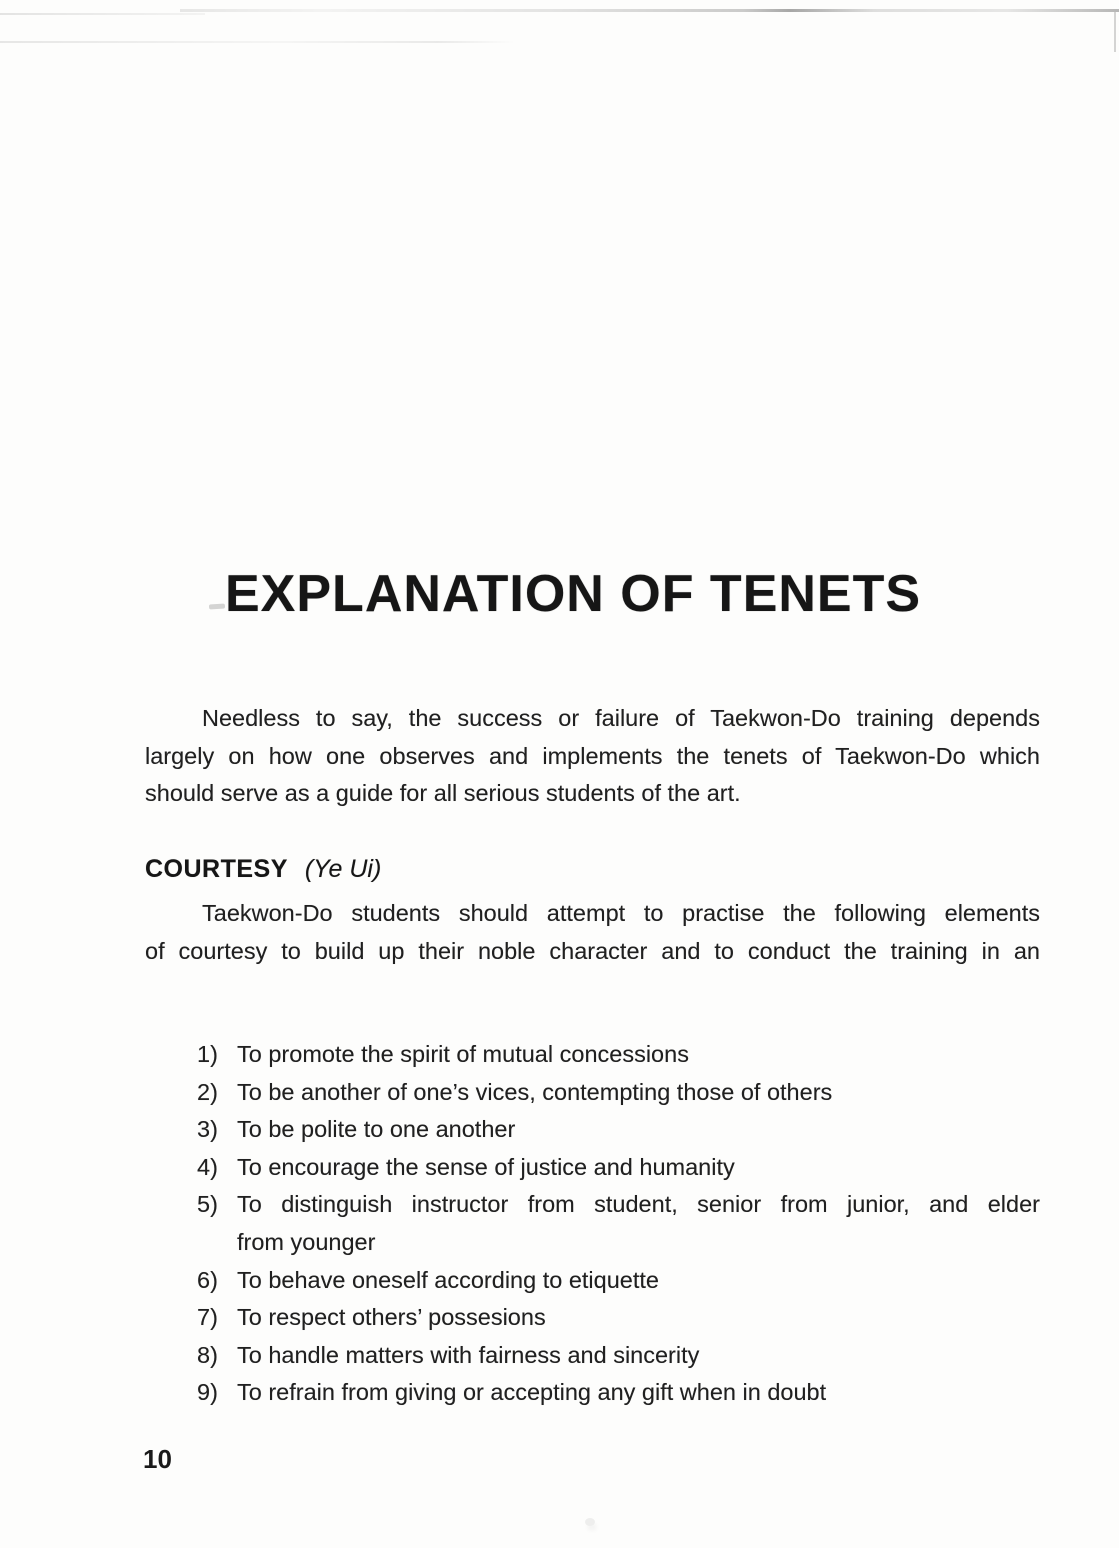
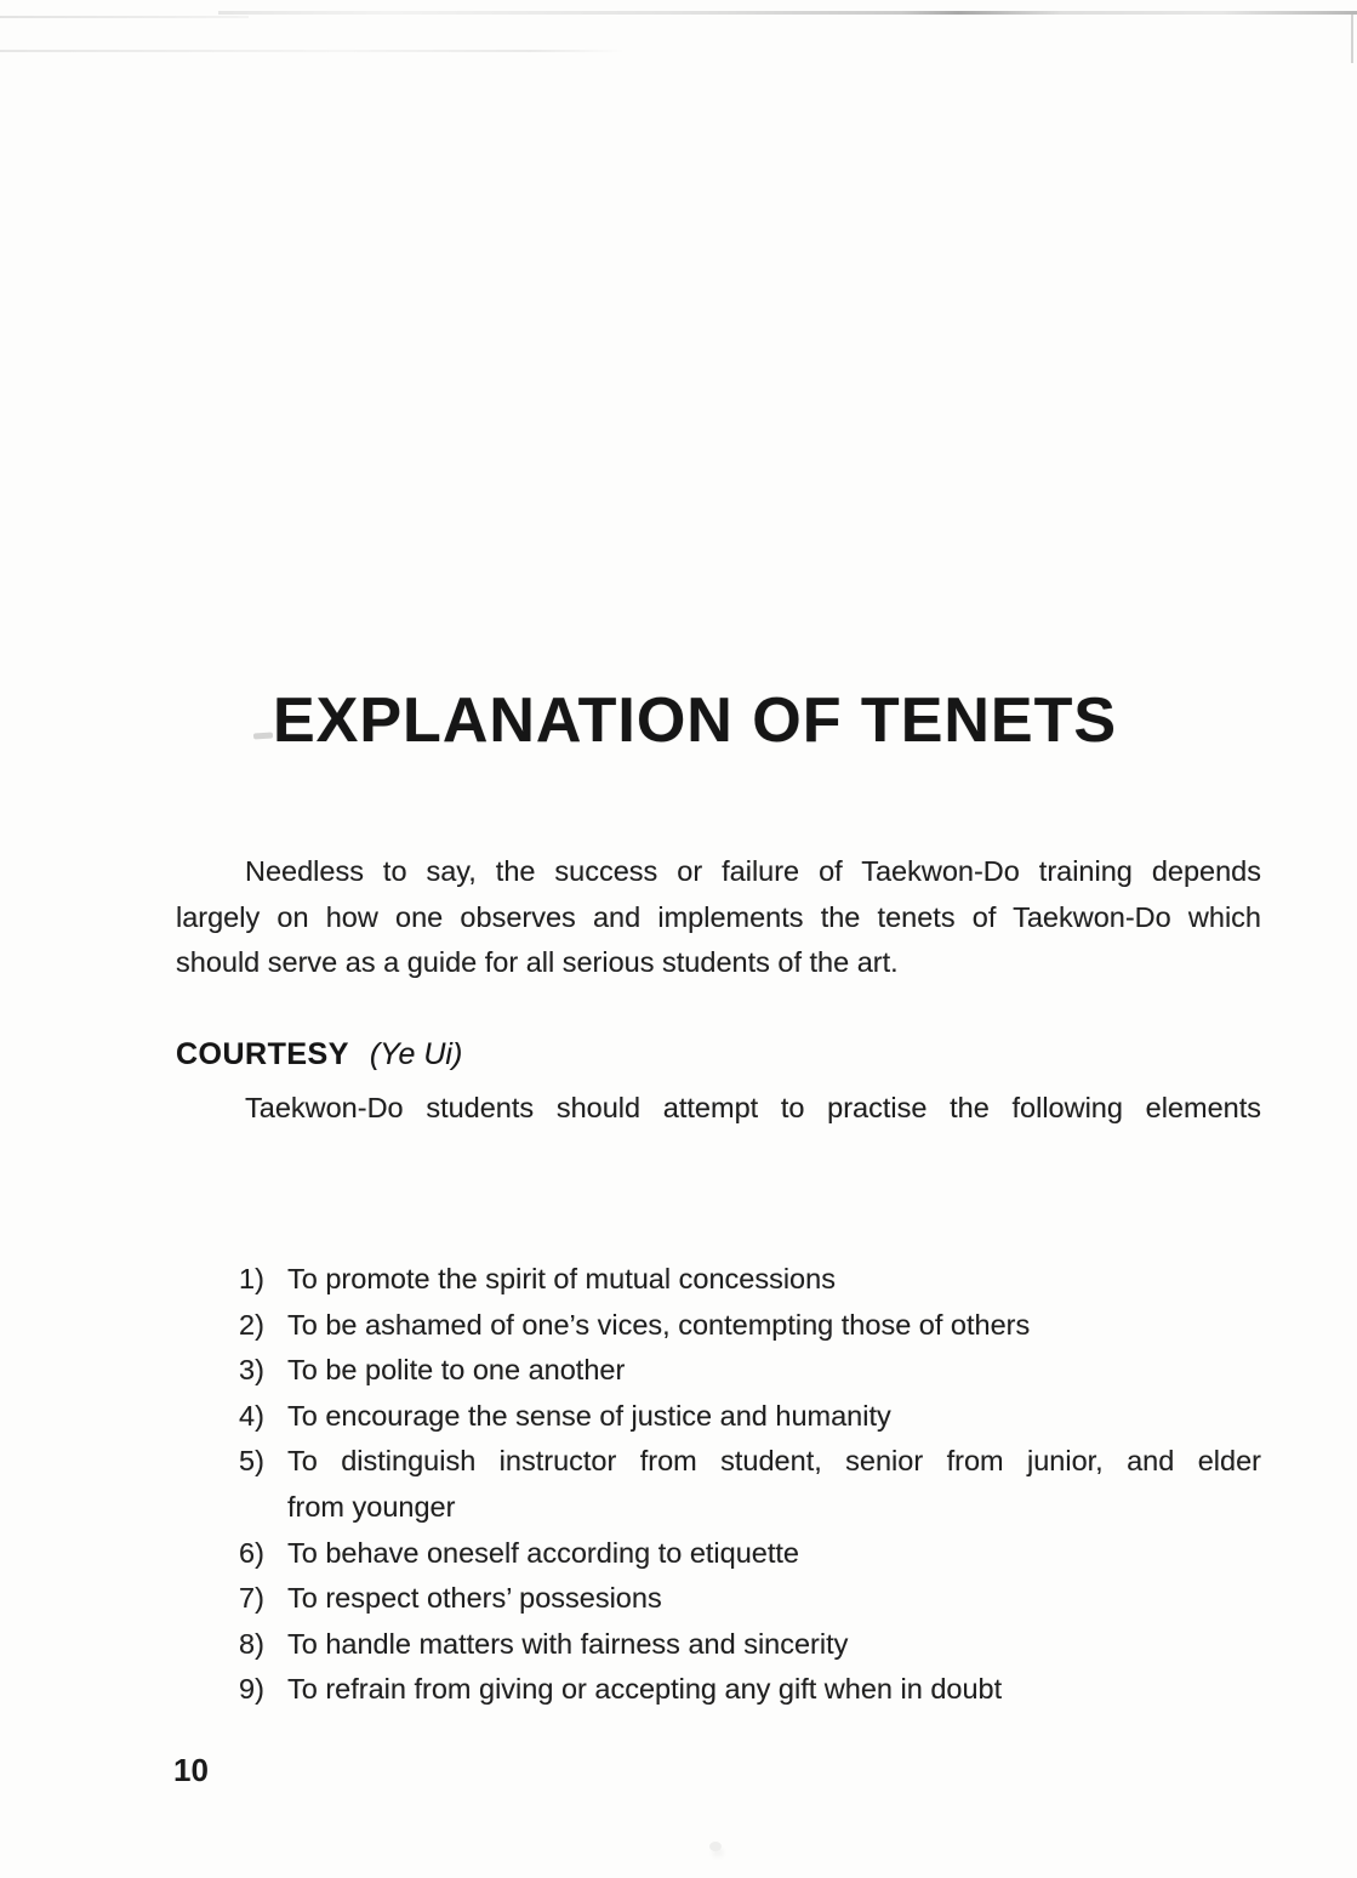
  EXPLANATION OF TENETS
  Needless to say, the success or failure of Taekwon-Do training depends
  largely on how one observes and implements the tenets of Taekwon-Do which
  should serve as a guide for all serious students of the art.
  COURTESY (Ye Ui)
  Taekwon-Do students should attempt to practise the following elements
- of courtesy to build up their noble character and to conduct the training in an
  1) To promote the spirit of mutual concessions
- 2) To be another of one’s vices, contempting those of others
+ 2) To be ashamed of one’s vices, contempting those of others
  3) To be polite to one another
  4) To encourage the sense of justice and humanity
  5) To distinguish instructor from student, senior from junior, and elder
  from younger
  6) To behave oneself according to etiquette
  7) To respect others’ possesions
  8) To handle matters with fairness and sincerity
  9) To refrain from giving or accepting any gift when in doubt
  10
